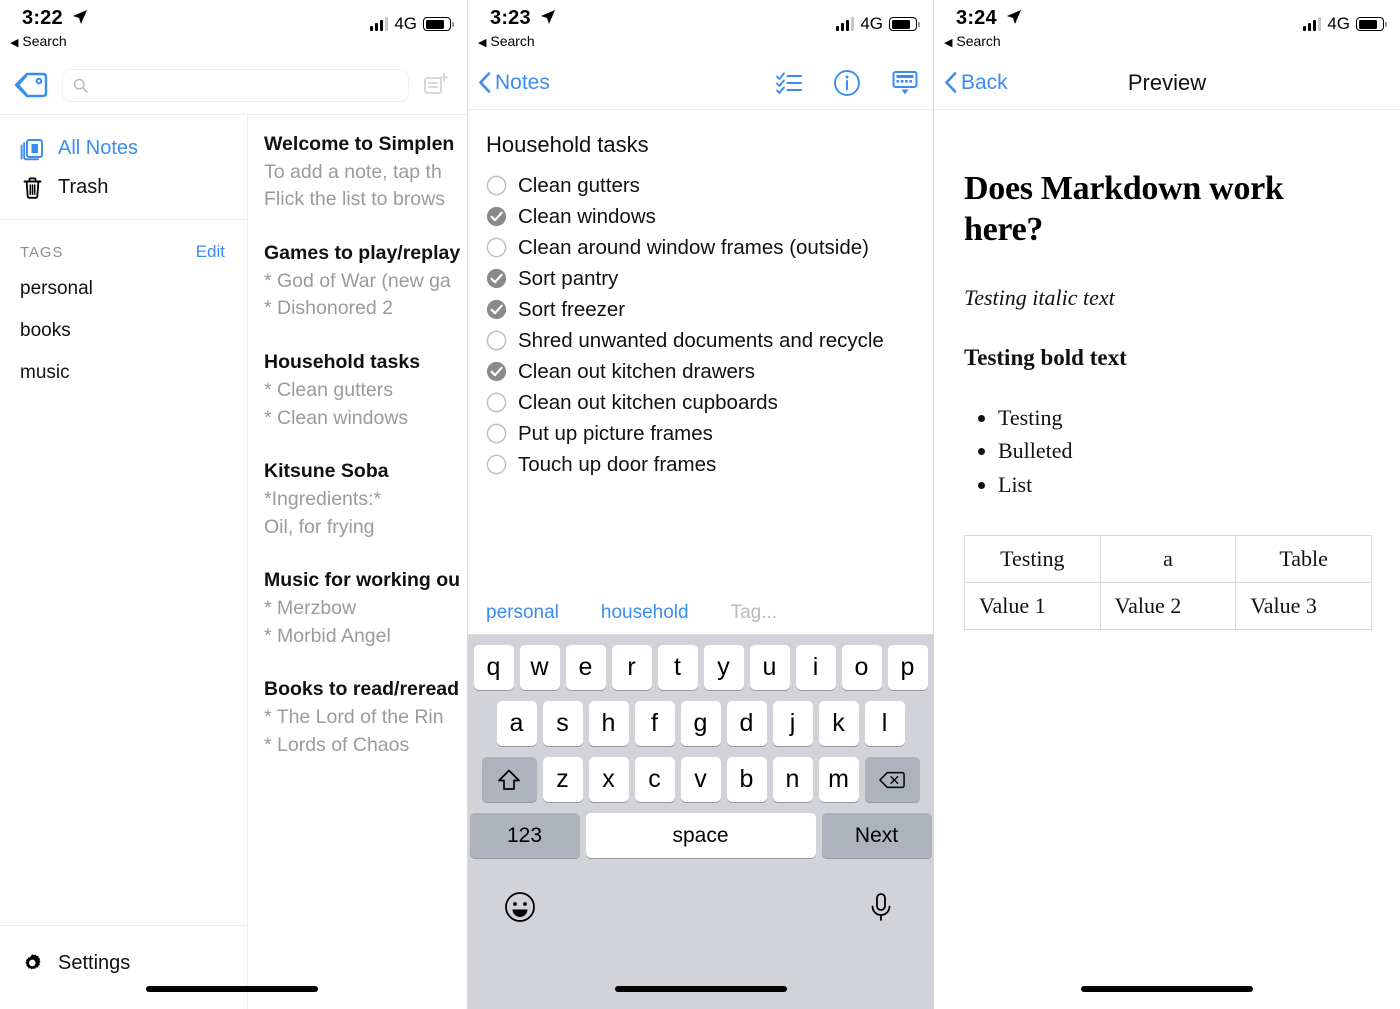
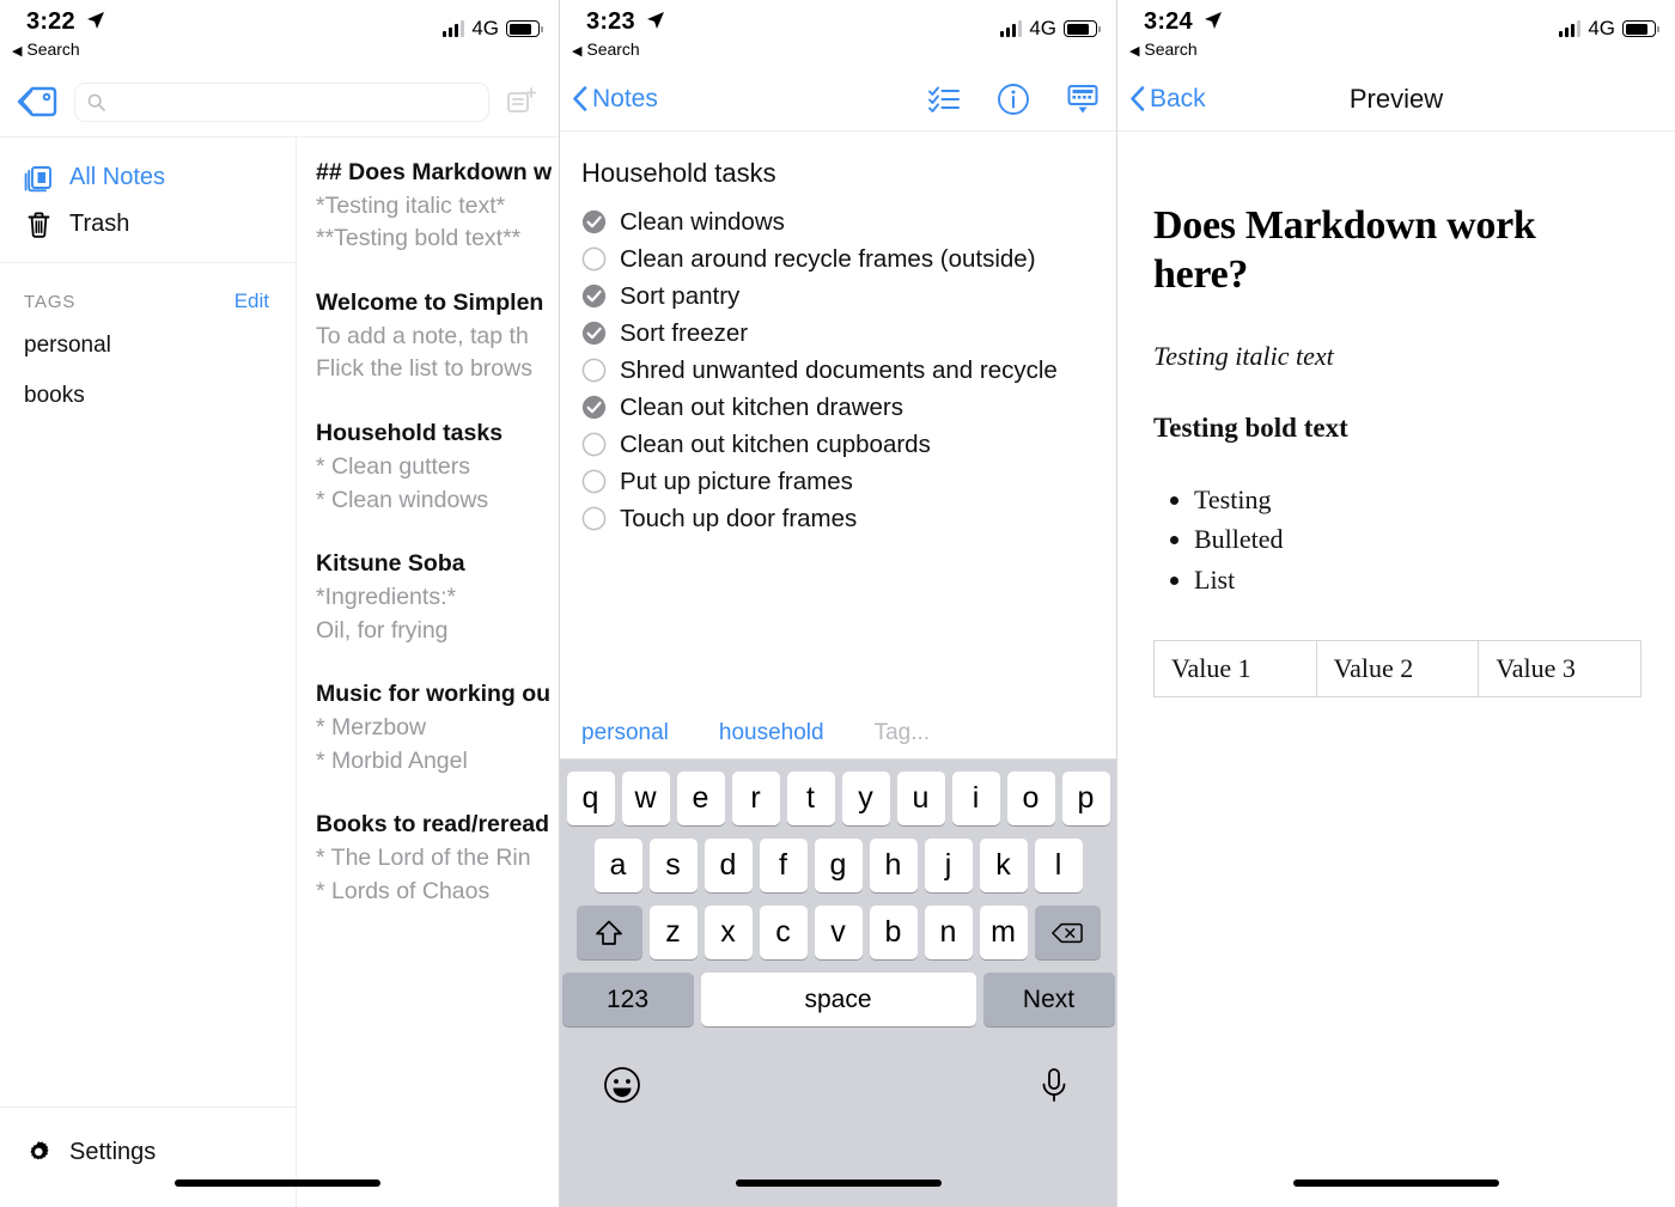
  3:22
  ◀ Search
  4G
  All Notes
  Trash
  TAGS
  Edit
  personal
  books
- music
  Settings
+ ## Does Markdown w
+ *Testing italic text*
+ **Testing bold text**
  Welcome to Simplen
  To add a note, tap th
  Flick the list to brows
- Games to play/replay
- * God of War (new ga
- * Dishonored 2
  Household tasks
  * Clean gutters
  * Clean windows
  Kitsune Soba
  *Ingredients:*
  Oil, for frying
  Music for working ou
  * Merzbow
  * Morbid Angel
  Books to read/reread
  * The Lord of the Rin
  * Lords of Chaos
  3:23
  ◀ Search
  4G
  Notes
  Household tasks
- Clean gutters
  Clean windows
- Clean around window frames (outside)
+ Clean around recycle frames (outside)
  Sort pantry
  Sort freezer
  Shred unwanted documents and recycle
  Clean out kitchen drawers
  Clean out kitchen cupboards
  Put up picture frames
  Touch up door frames
  personal
  household
  Tag...
  q
  w
  e
  r
  t
  y
  u
  i
  o
  p
  a
  s
- h
+ d
  f
  g
- d
+ h
  j
  k
  l
  z
  x
  c
  v
  b
  n
  m
  123
  space
  Next
  3:24
  ◀ Search
  4G
  Back
  Preview
  Does Markdown work here?
  Testing italic text
  Testing bold text
  Testing
  Bulleted
  List
- Testing	a	Table
  Value 1	Value 2	Value 3
